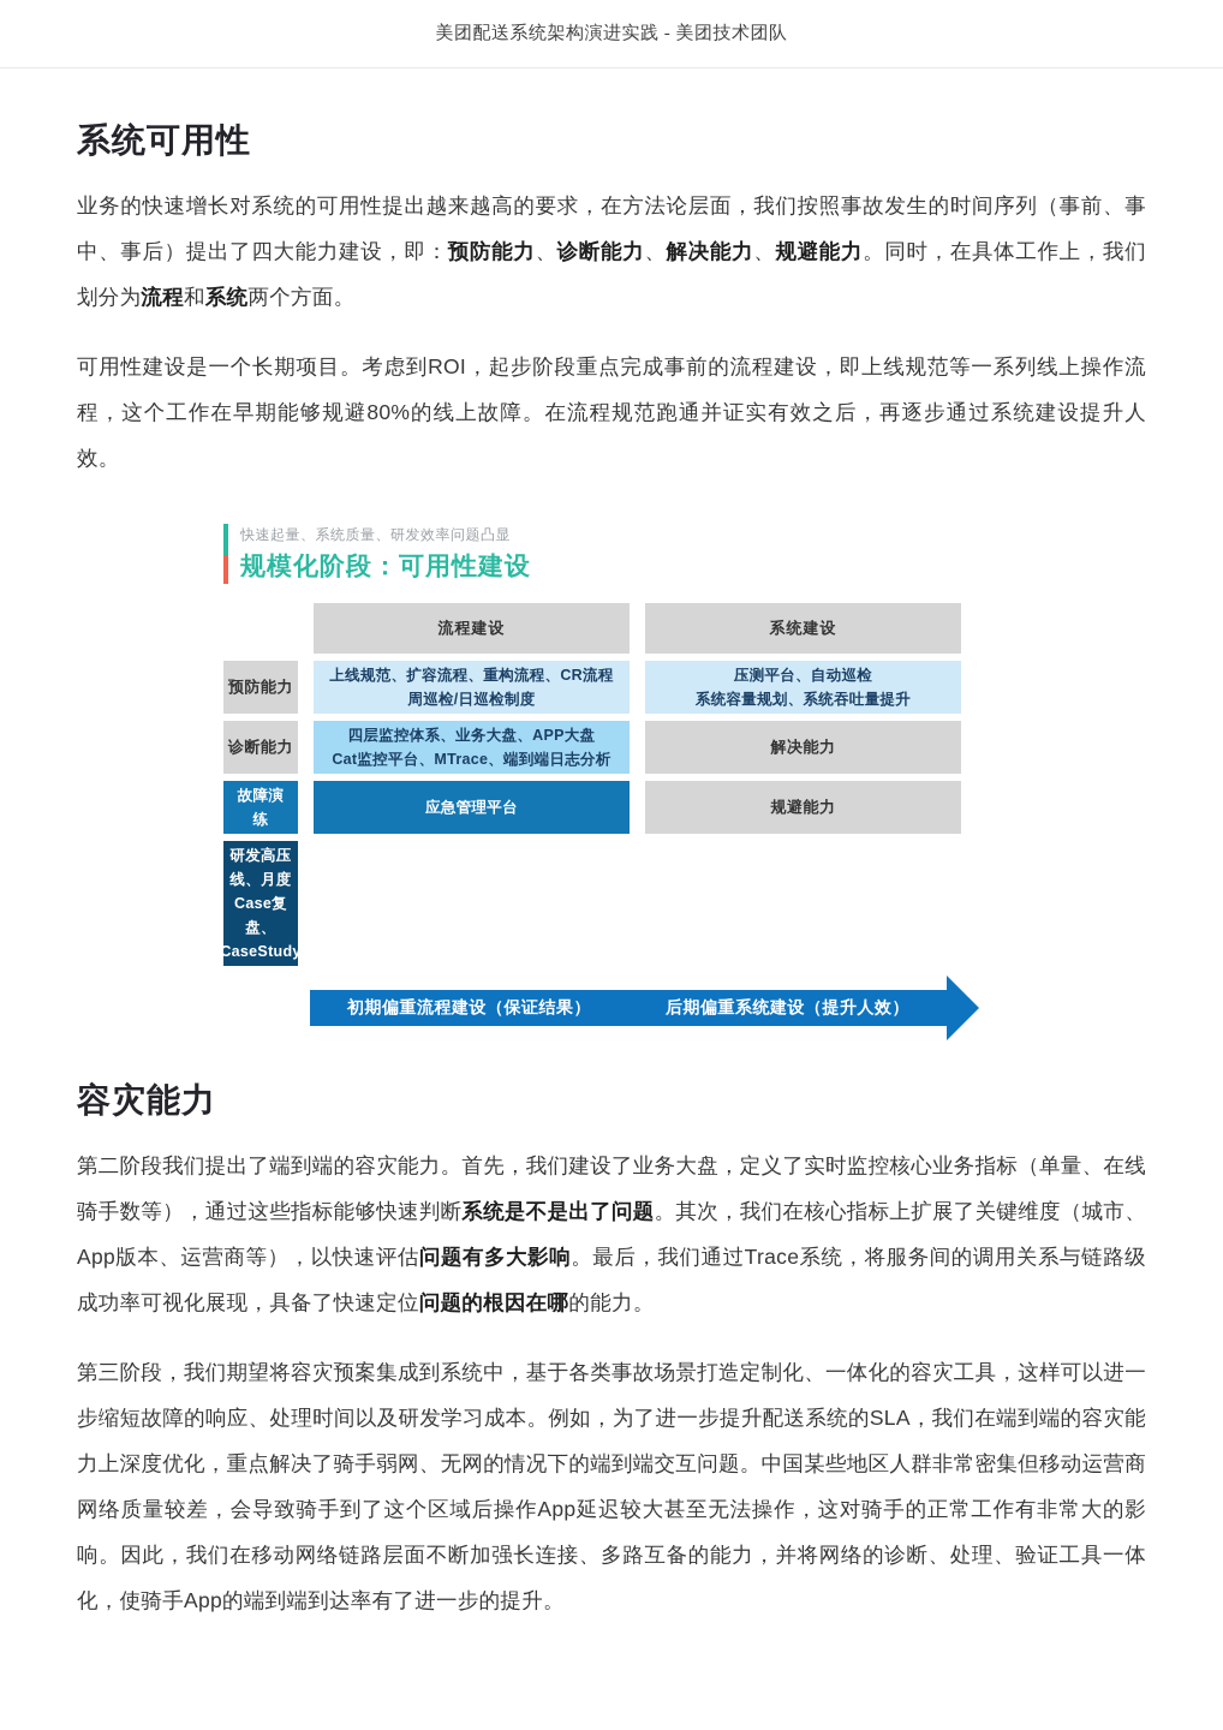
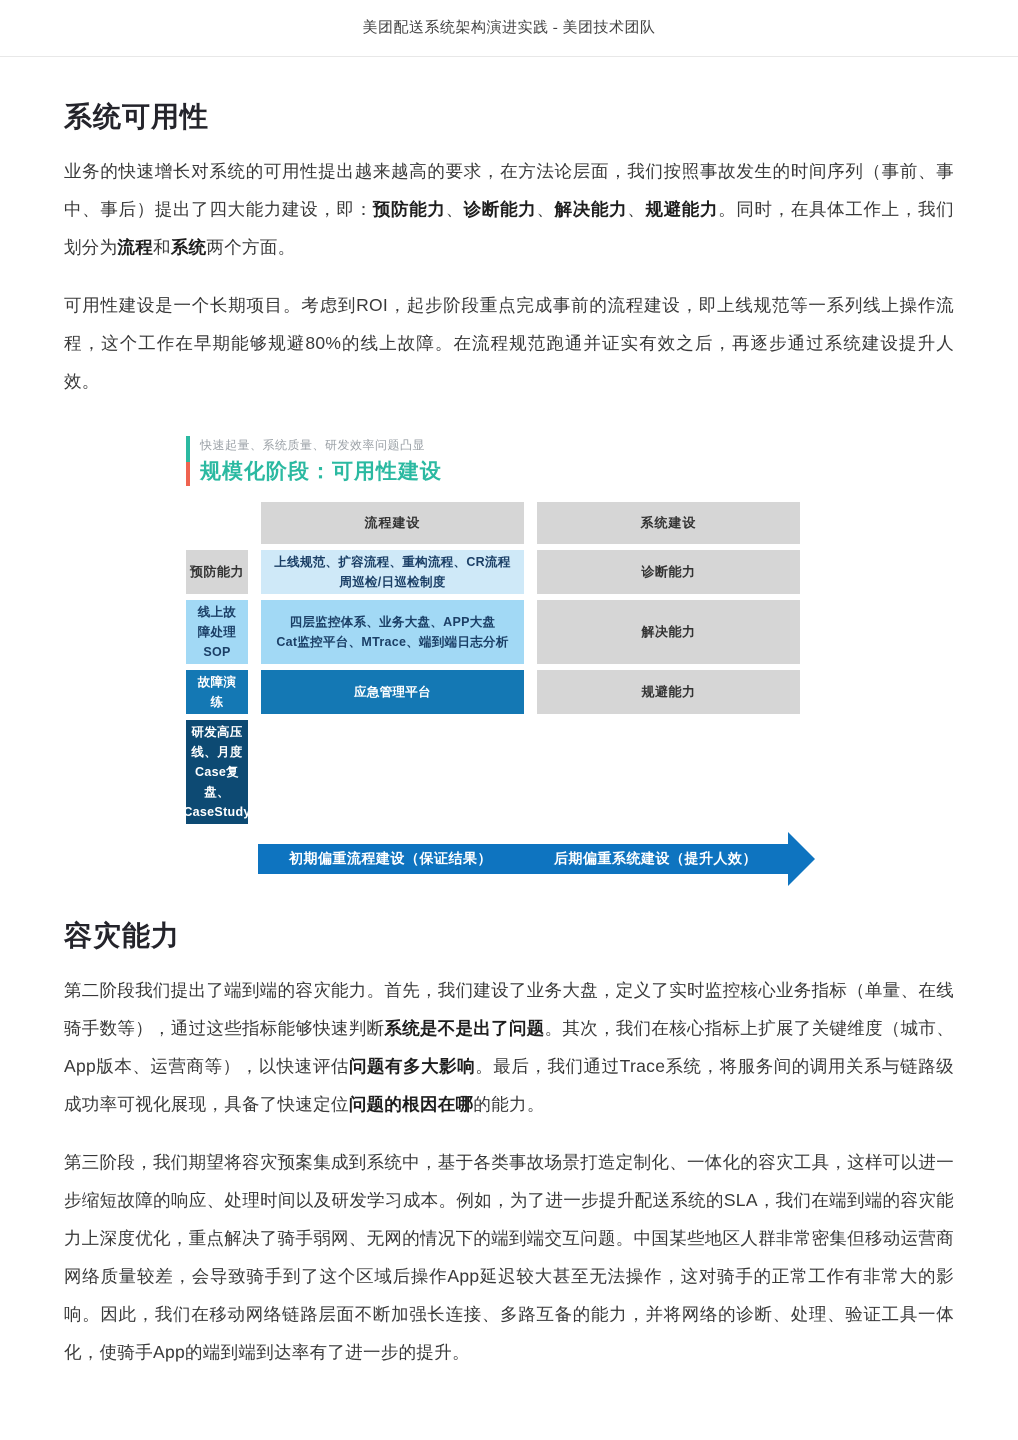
  美团配送系统架构演进实践 - 美团技术团队
  系统可用性
  业务的快速增长对系统的可用性提出越来越高的要求，在方法论层面，我们按照事故发生的时间序列（事前、事中、事后）提出了四大能力建设，即：预防能力、诊断能力、解决能力、规避能力。同时，在具体工作上，我们划分为流程和系统两个方面。
  可用性建设是一个长期项目。考虑到ROI，起步阶段重点完成事前的流程建设，即上线规范等一系列线上操作流程，这个工作在早期能够规避80%的线上故障。在流程规范跑通并证实有效之后，再逐步通过系统建设提升人效。
  快速起量、系统质量、研发效率问题凸显
  规模化阶段：可用性建设
  流程建设
  系统建设
  预防能力
  上线规范、扩容流程、重构流程、CR流程
  周巡检/日巡检制度
- 压测平台、自动巡检
- 系统容量规划、系统吞吐量提升
  诊断能力
+ 线上故障处理SOP
  四层监控体系、业务大盘、APP大盘
  Cat监控平台、MTrace、端到端日志分析
  解决能力
  故障演练
  应急管理平台
  规避能力
  研发高压线、月度Case复盘、CaseStudy
  初期偏重流程建设（保证结果）
  后期偏重系统建设（提升人效）
  容灾能力
  第二阶段我们提出了端到端的容灾能力。首先，我们建设了业务大盘，定义了实时监控核心业务指标（单量、在线骑手数等），通过这些指标能够快速判断系统是不是出了问题。其次，我们在核心指标上扩展了关键维度（城市、App版本、运营商等），以快速评估问题有多大影响。最后，我们通过Trace系统，将服务间的调用关系与链路级成功率可视化展现，具备了快速定位问题的根因在哪的能力。
  第三阶段，我们期望将容灾预案集成到系统中，基于各类事故场景打造定制化、一体化的容灾工具，这样可以进一步缩短故障的响应、处理时间以及研发学习成本。例如，为了进一步提升配送系统的SLA，我们在端到端的容灾能力上深度优化，重点解决了骑手弱网、无网的情况下的端到端交互问题。中国某些地区人群非常密集但移动运营商网络质量较差，会导致骑手到了这个区域后操作App延迟较大甚至无法操作，这对骑手的正常工作有非常大的影响。因此，我们在移动网络链路层面不断加强长连接、多路互备的能力，并将网络的诊断、处理、验证工具一体化，使骑手App的端到端到达率有了进一步的提升。
